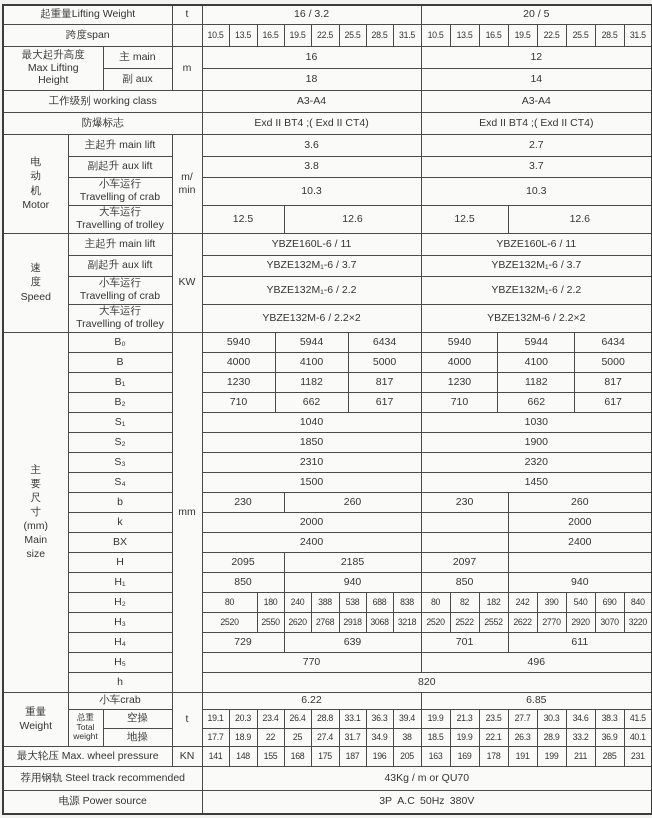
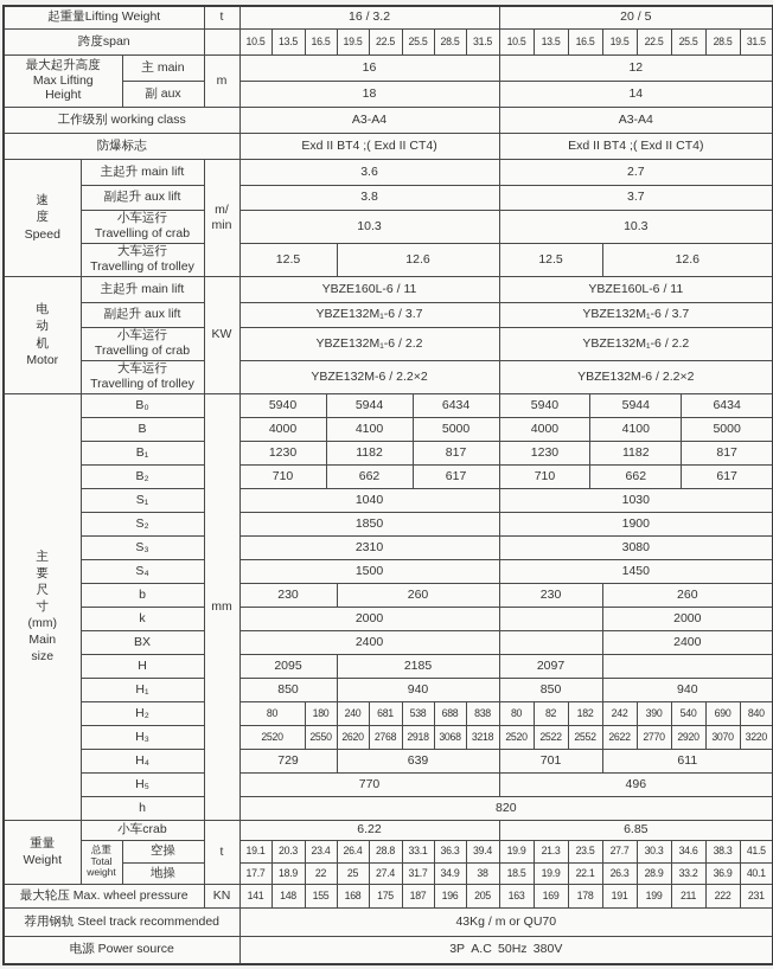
  起重量Lifting Weight	t	16 / 3.2	20 / 5
  跨度span		10.5	13.5	16.5	19.5	22.5	25.5	28.5	31.5	10.5	13.5	16.5	19.5	22.5	25.5	28.5	31.5
  最大起升高度 Max Lifting Height	主 main	m	16	12
  副 aux	18	14
  工作级别 working class	A3-A4	A3-A4
  防爆标志	Exd II BT4 ;( Exd II CT4)	Exd II BT4 ;( Exd II CT4)
- 电 动 机 Motor	主起升 main lift	m/ min	3.6	2.7
+ 速 度 Speed	主起升 main lift	m/ min	3.6	2.7
  副起升 aux lift	3.8	3.7
  小车运行 Travelling of crab	10.3	10.3
  大车运行 Travelling of trolley	12.5	12.6	12.5	12.6
- 速 度 Speed	主起升 main lift	KW	YBZE160L-6 / 11	YBZE160L-6 / 11
+ 电 动 机 Motor	主起升 main lift	KW	YBZE160L-6 / 11	YBZE160L-6 / 11
  副起升 aux lift	YBZE132M₁-6 / 3.7	YBZE132M₁-6 / 3.7
  小车运行 Travelling of crab	YBZE132M₁-6 / 2.2	YBZE132M₁-6 / 2.2
  大车运行 Travelling of trolley	YBZE132M-6 / 2.2×2	YBZE132M-6 / 2.2×2
  主 要 尺 寸 (mm) Main size	B₀	mm	5940 5944 6434	5940 5944 6434
  B	4000 4100 5000	4000 4100 5000
  B₁	1230 1182 817	1230 1182 817
  B₂	710 662 617	710 662 617
  S₁	1040	1030
  S₂	1850	1900
- S₃	2310	2320
+ S₃	2310	3080
  S₄	1500	1450
  b	230	260	230	260
  k	2000		2000
  BX	2400		2400
  H	2095	2185	2097
  H₁	850	940	850	940
- H₂	80	180	240	388	538	688	838	80	82	182	242	390	540	690	840
+ H₂	80	180	240	681	538	688	838	80	82	182	242	390	540	690	840
  H₃	2520	2550	2620	2768	2918	3068	3218	2520	2522	2552	2622	2770	2920	3070	3220
  H₄	729	639	701	611
  H₅	770	496
  h	820
  重量 Weight	小车crab	t	6.22	6.85
  总重 Total weight	空操	19.1	20.3	23.4	26.4	28.8	33.1	36.3	39.4	19.9	21.3	23.5	27.7	30.3	34.6	38.3	41.5
  地操	17.7	18.9	22	25	27.4	31.7	34.9	38	18.5	19.9	22.1	26.3	28.9	33.2	36.9	40.1
- 最大轮压 Max. wheel pressure	KN	141	148	155	168	175	187	196	205	163	169	178	191	199	211	285	231
+ 最大轮压 Max. wheel pressure	KN	141	148	155	168	175	187	196	205	163	169	178	191	199	211	222	231
  荐用钢轨 Steel track recommended	43Kg / m or QU70
  电源 Power source	3P A.C 50Hz 380V
